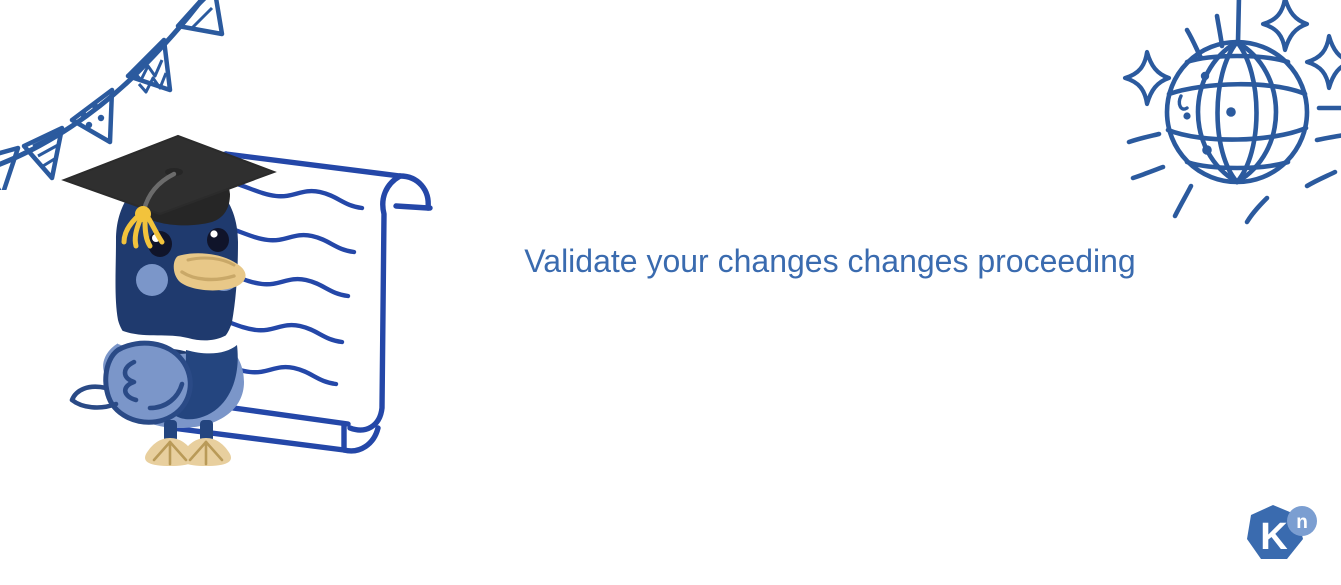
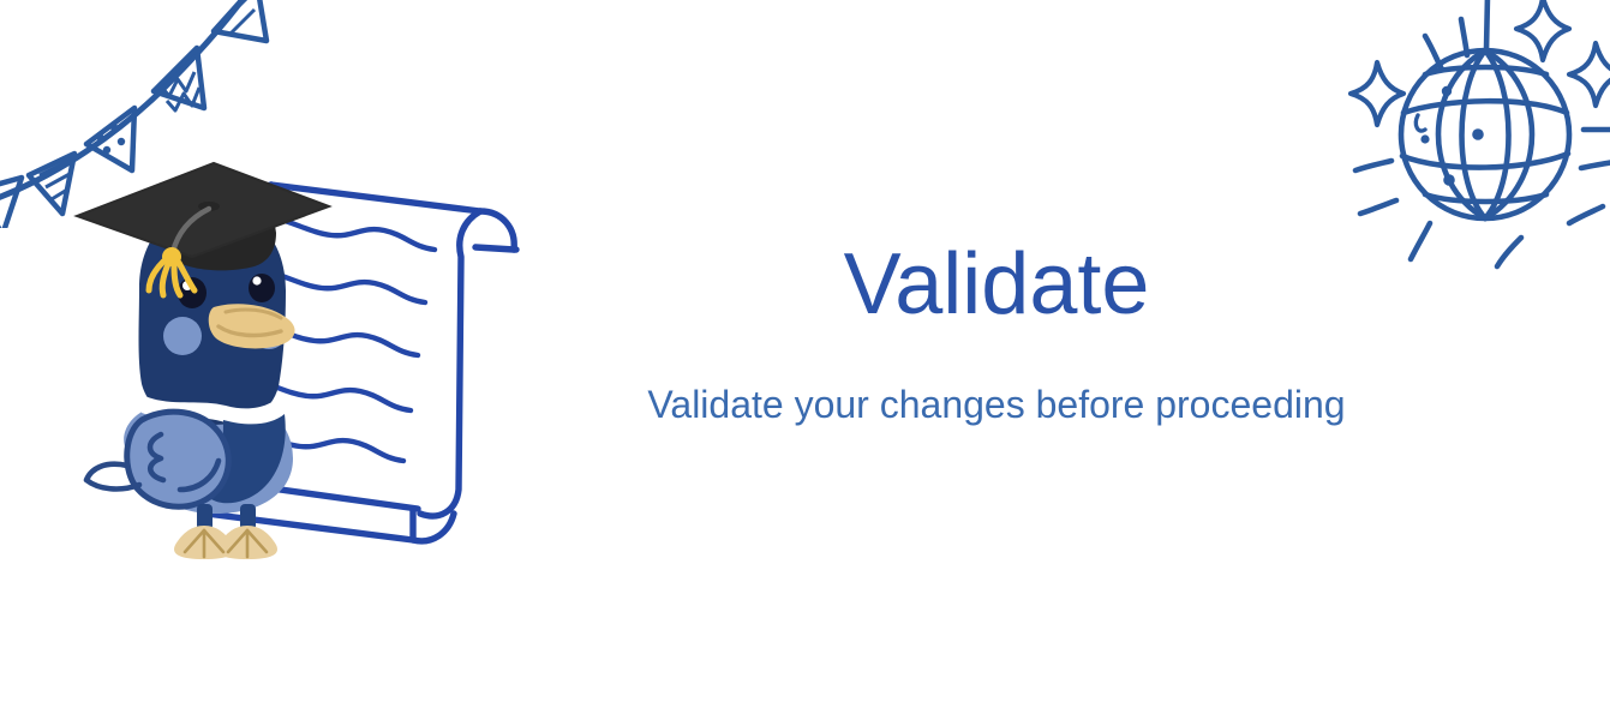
+ Validate
- Validate your changes changes proceeding
+ Validate your changes before proceeding
- K
- n
